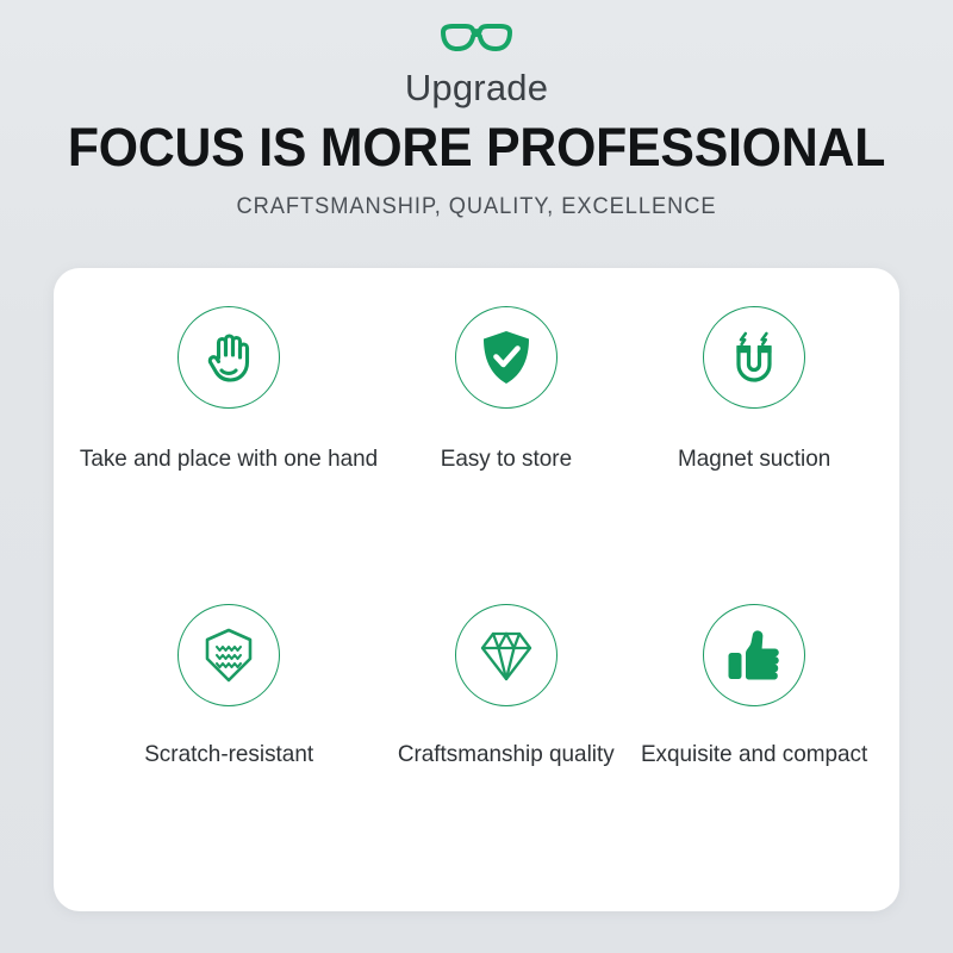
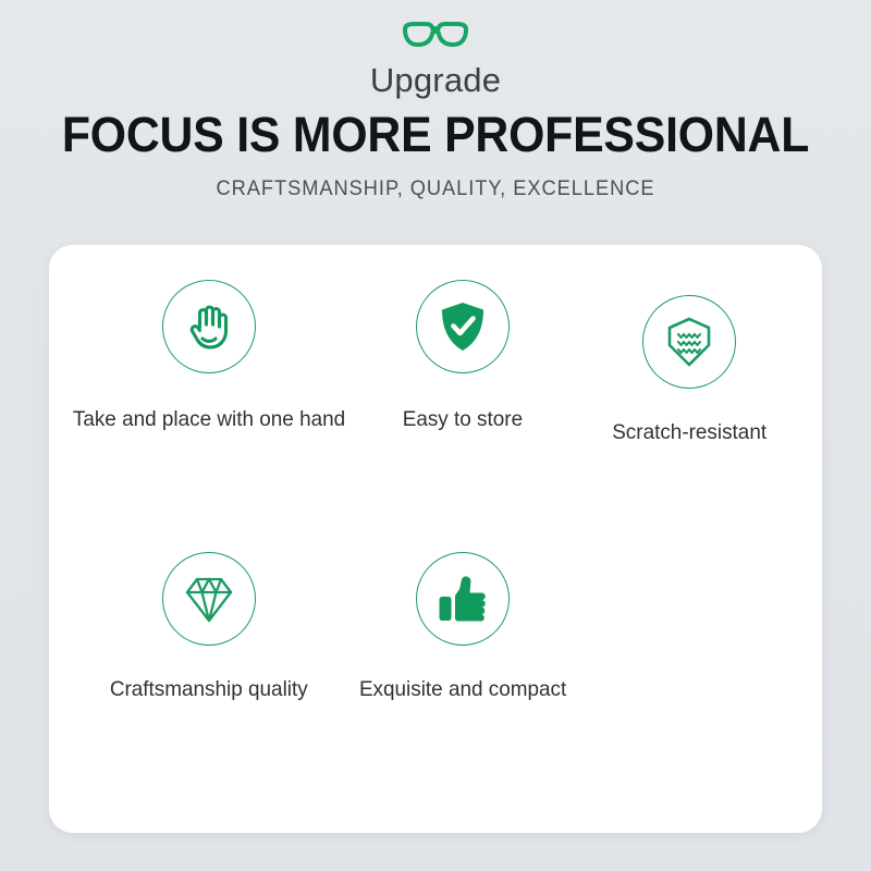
  Upgrade
  FOCUS IS MORE PROFESSIONAL
  CRAFTSMANSHIP, QUALITY, EXCELLENCE
  Take and place with one hand
  Easy to store
- Magnet suction
  Scratch-resistant
  Craftsmanship quality
  Exquisite and compact
